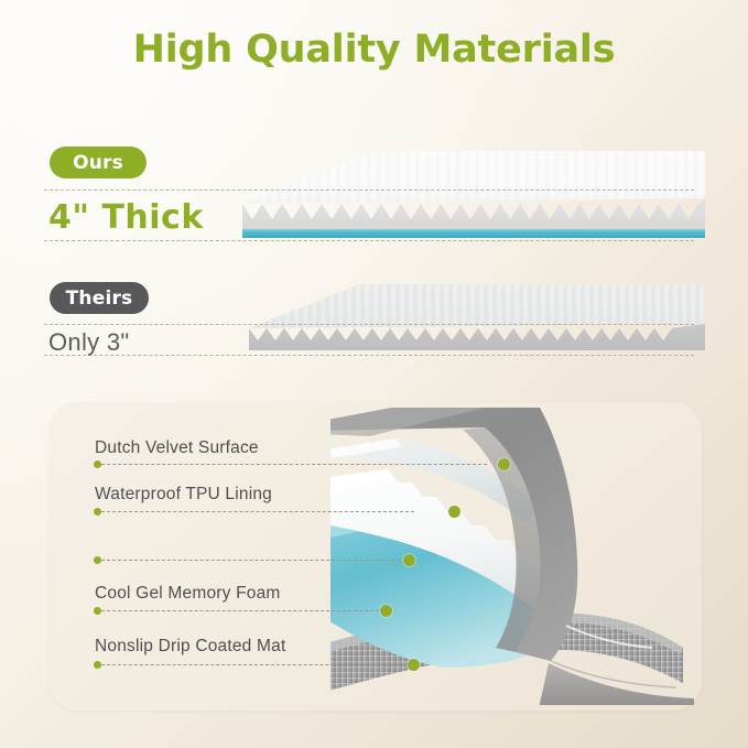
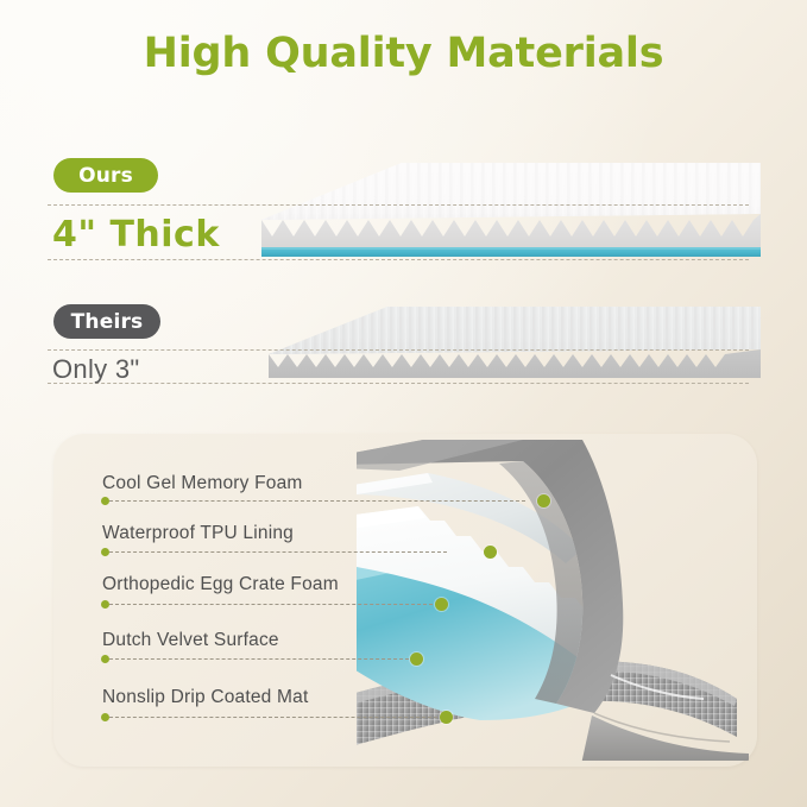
  High Quality Materials
  Ours
  4" Thick
  Theirs
  Only 3"
- Dutch Velvet Surface
+ Cool Gel Memory Foam
  Waterproof TPU Lining
+ Orthopedic Egg Crate Foam
- Cool Gel Memory Foam
+ Dutch Velvet Surface
  Nonslip Drip Coated Mat
